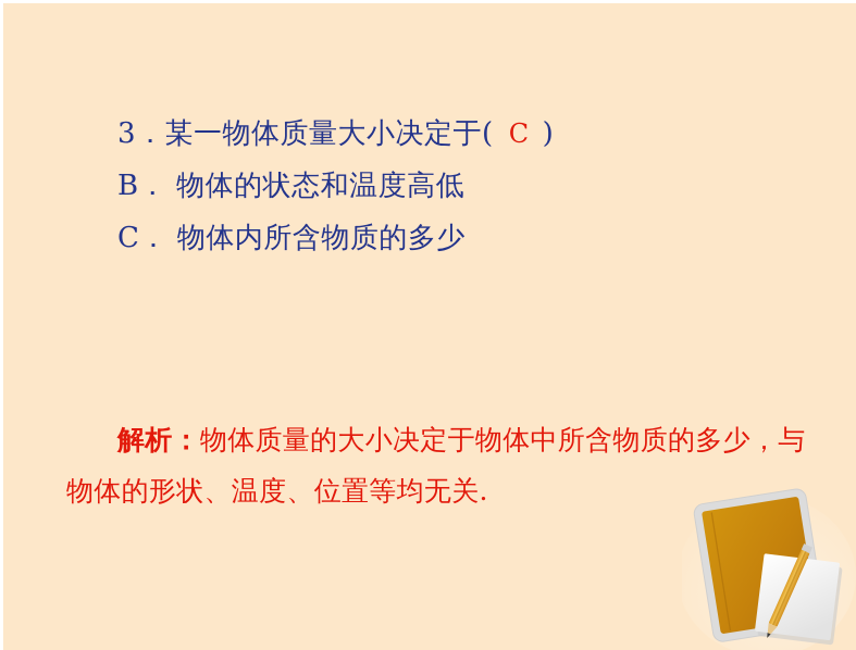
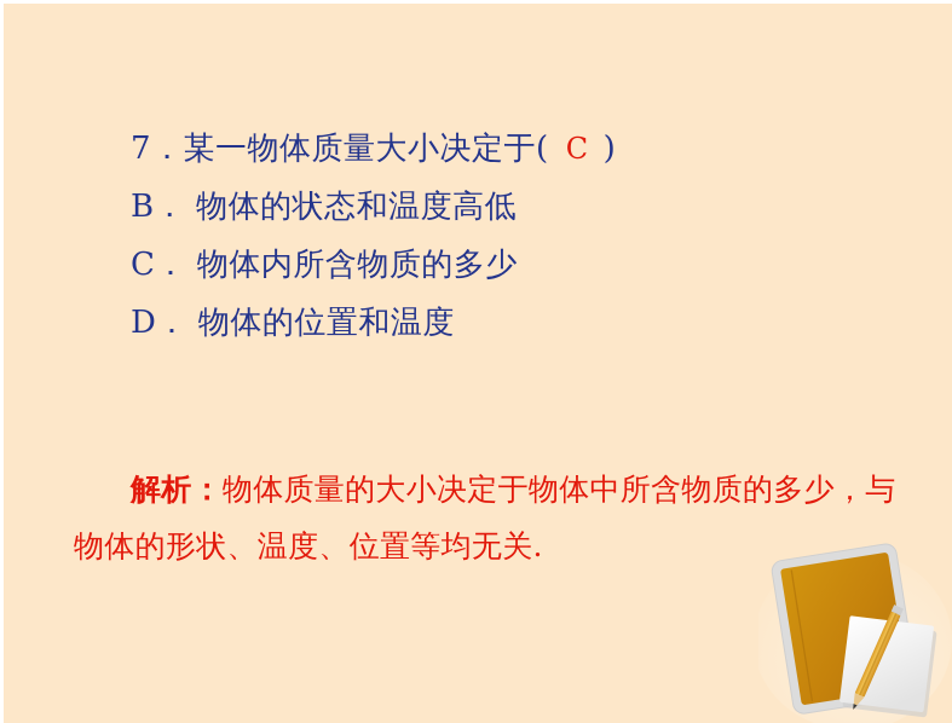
- 3．某一物体质量大小决定于( C )
+ 7．某一物体质量大小决定于( C )
  B． 物体的状态和温度高低
  C． 物体内所含物质的多少
+ D． 物体的位置和温度
  解析：物体质量的大小决定于物体中所含物质的多少，与物体的形状、温度、位置等均无关.
